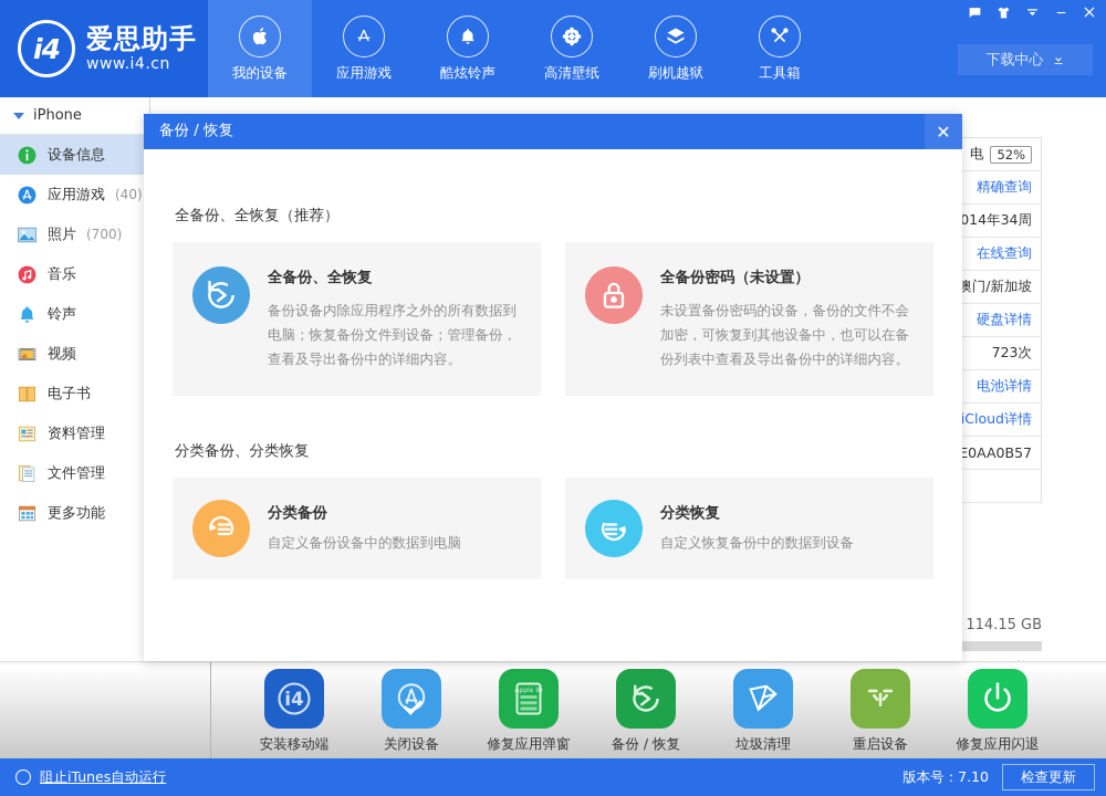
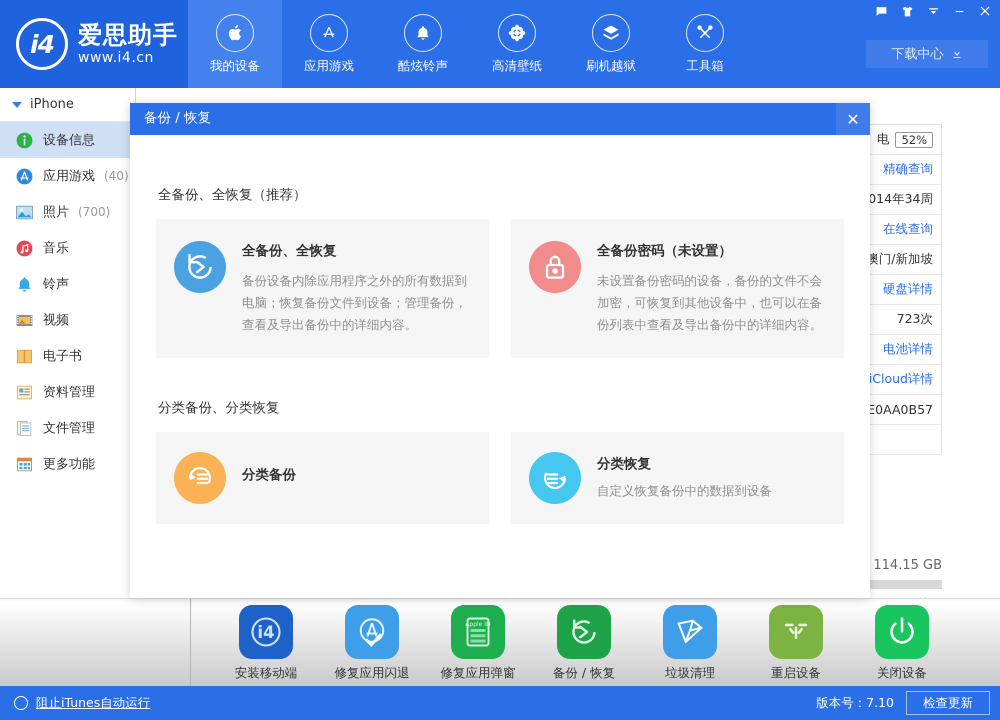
  i4
  爱思助手
  www.i4.cn
  我的设备
  应用游戏
  酷炫铃声
  高清壁纸
  刷机越狱
  工具箱
  下载中心
  iPhone
  设备信息
  应用游戏
  (40)
  照片
  (700)
  音乐
  铃声
  视频
  电子书
  资料管理
  文件管理
  更多功能
  电
  52%
  精确查询
  014年34周
  在线查询
  澳门/新加坡
  硬盘详情
  723次
  电池详情
  iCloud详情
  E0AA0B57
  114.15 GB
  i4
  安装移动端
- 关闭设备
+ 修复应用闪退
  修复应用弹窗
  备份 / 恢复
  垃圾清理
  重启设备
- 修复应用闪退
+ 关闭设备
  阻止iTunes自动运行
  版本号：7.10
  检查更新
  备份 / 恢复
  ✕
  全备份、全恢复（推荐）
  全备份、全恢复
  备份设备内除应用程序之外的所有数据到电脑；恢复备份文件到设备；管理备份，查看及导出备份中的详细内容。
  全备份密码（未设置）
  未设置备份密码的设备，备份的文件不会加密，可恢复到其他设备中，也可以在备份列表中查看及导出备份中的详细内容。
  分类备份、分类恢复
  分类备份
- 自定义备份设备中的数据到电脑
  分类恢复
  自定义恢复备份中的数据到设备
